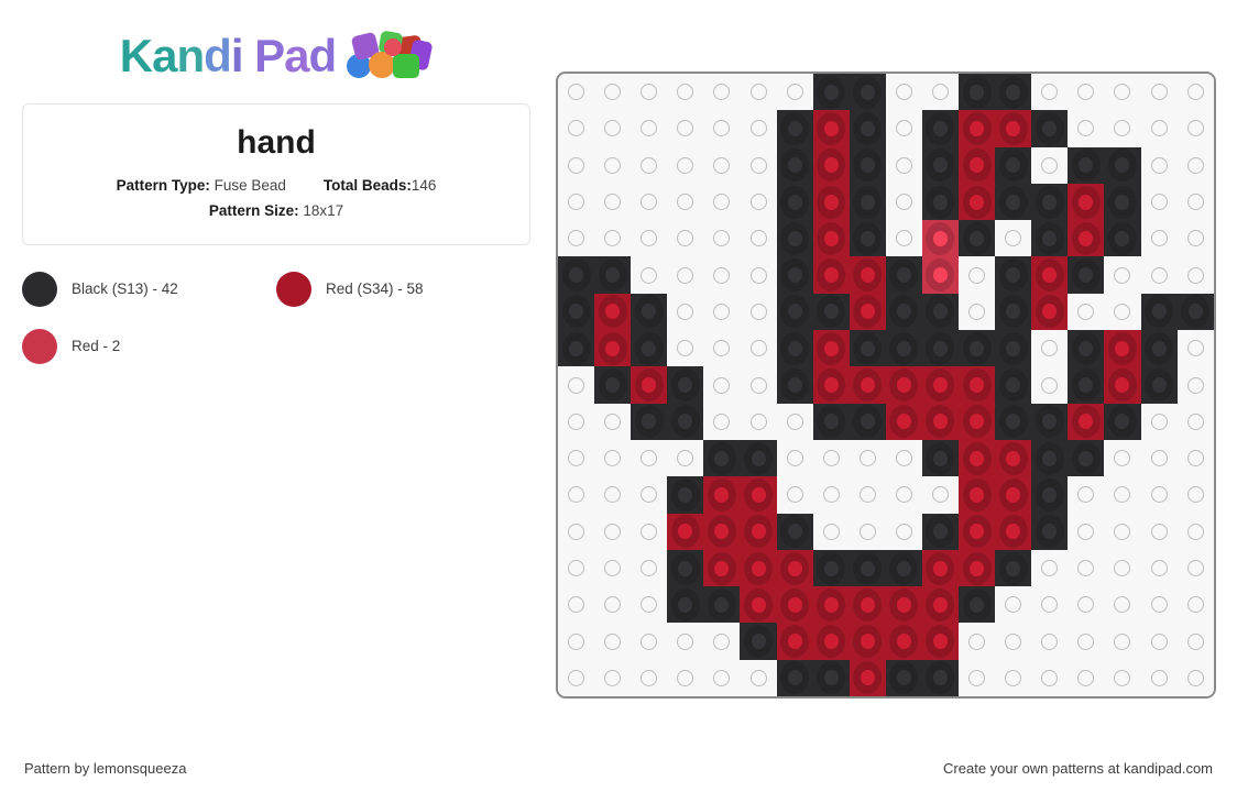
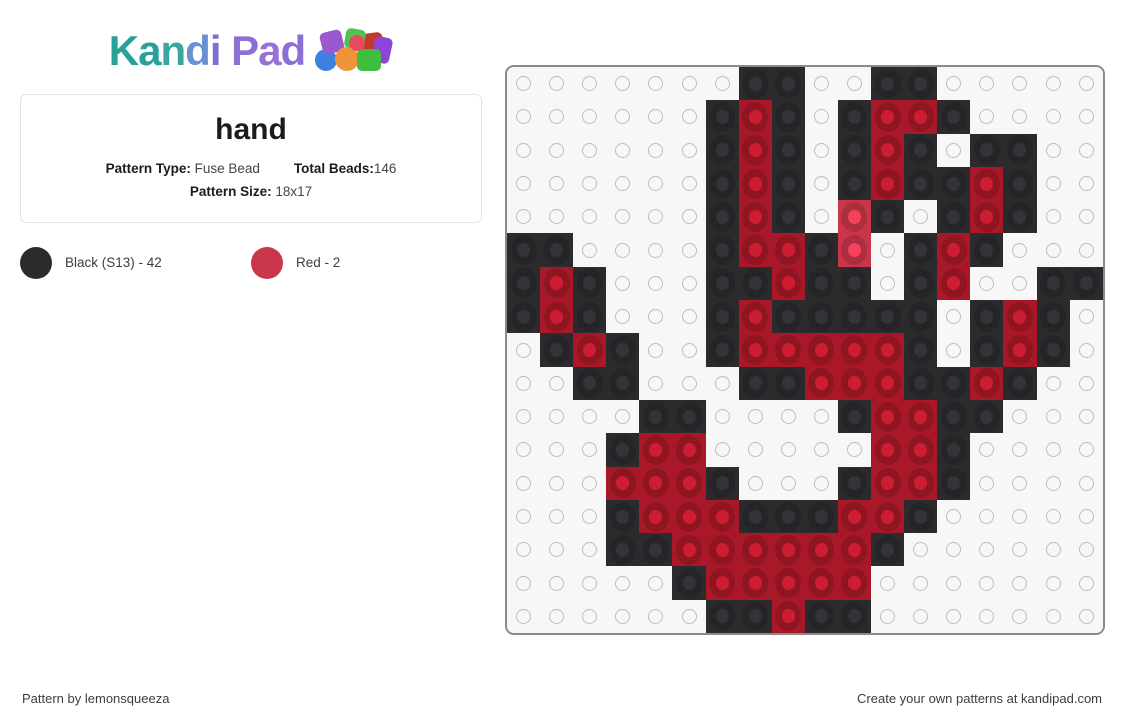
  Kandi Pad
  hand
  Pattern Type: Fuse Bead Total Beads:146
  Pattern Size: 18x17
  Black (S13) - 42
- Red (S34) - 58
  Red - 2
  Pattern by lemonsqueeza
  Create your own patterns at kandipad.com
